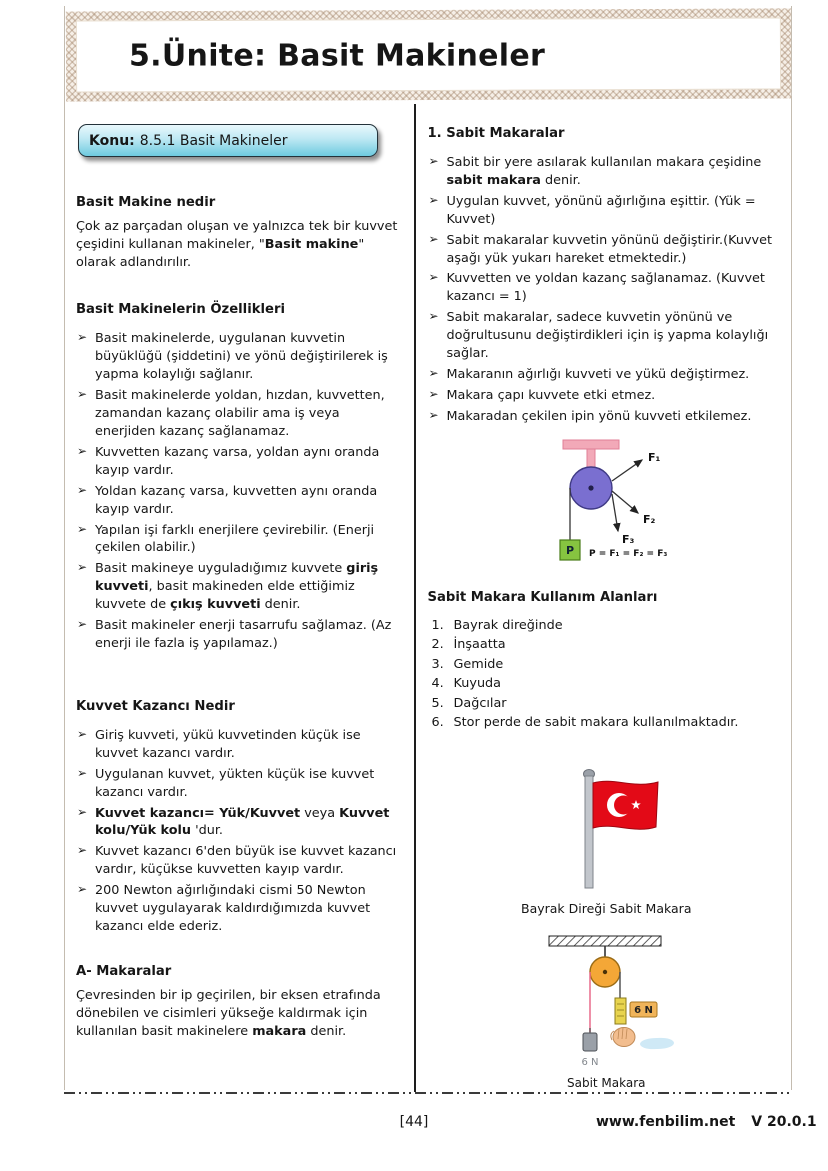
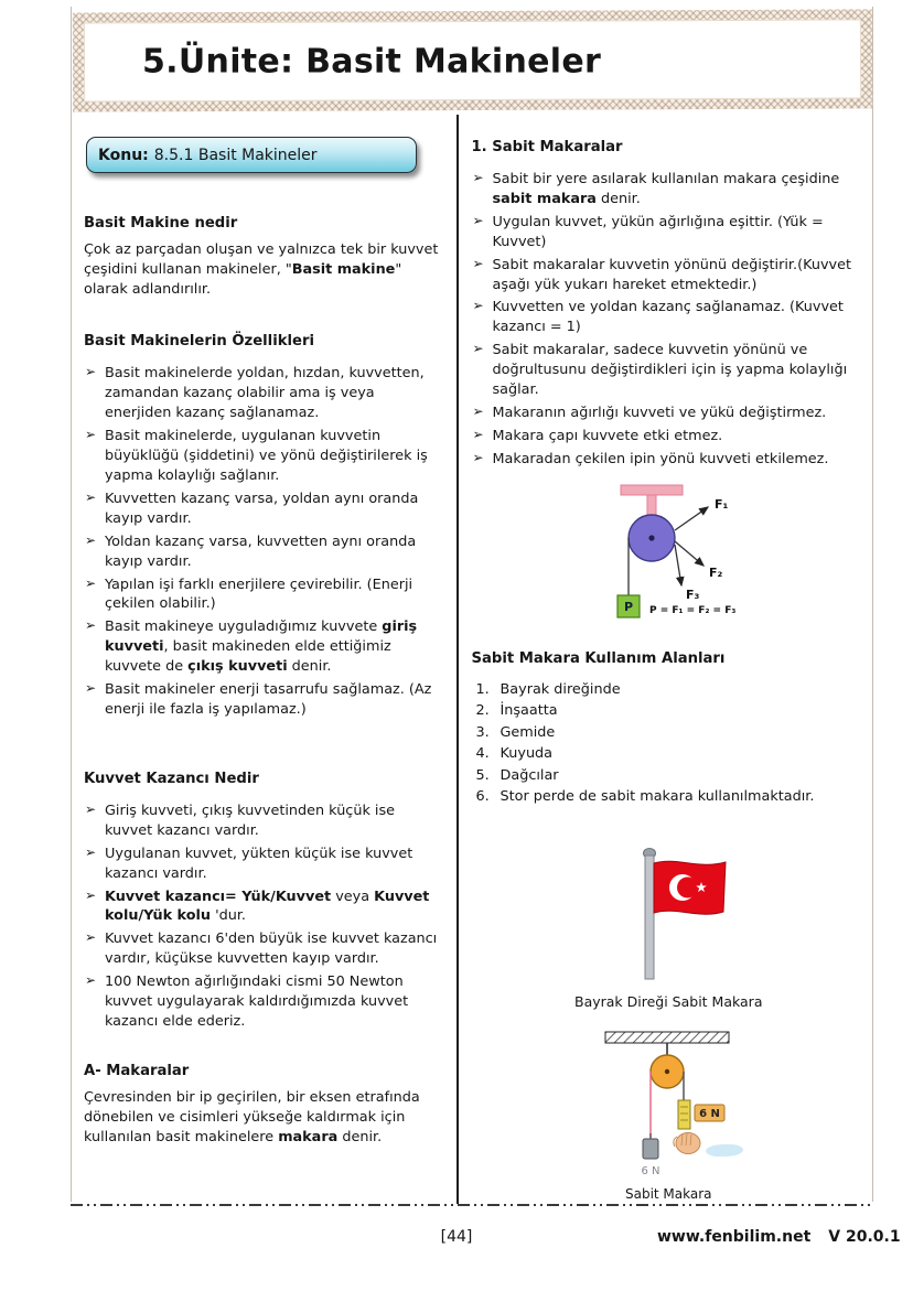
  5.Ünite: Basit Makineler
  Konu:
  8.5.1 Basit Makineler
  Basit Makine nedir
  Çok az parçadan oluşan ve yalnızca tek bir kuvvet çeşidini kullanan makineler, "Basit makine" olarak adlandırılır.
  Basit Makinelerin Özellikleri
  ➢
- Basit makinelerde, uygulanan kuvvetin büyüklüğü (şiddetini) ve yönü değiştirilerek iş yapma kolaylığı sağlanır.
+ Basit makinelerde yoldan, hızdan, kuvvetten, zamandan kazanç olabilir ama iş veya enerjiden kazanç sağlanamaz.
  ➢
- Basit makinelerde yoldan, hızdan, kuvvetten, zamandan kazanç olabilir ama iş veya enerjiden kazanç sağlanamaz.
+ Basit makinelerde, uygulanan kuvvetin büyüklüğü (şiddetini) ve yönü değiştirilerek iş yapma kolaylığı sağlanır.
  ➢
  Kuvvetten kazanç varsa, yoldan aynı oranda kayıp vardır.
  ➢
  Yoldan kazanç varsa, kuvvetten aynı oranda kayıp vardır.
  ➢
  Yapılan işi farklı enerjilere çevirebilir. (Enerji çekilen olabilir.)
  ➢
  Basit makineye uyguladığımız kuvvete giriş kuvveti, basit makineden elde ettiğimiz kuvvete de çıkış kuvveti denir.
  ➢
  Basit makineler enerji tasarrufu sağlamaz. (Az enerji ile fazla iş yapılamaz.)
  Kuvvet Kazancı Nedir
  ➢
- Giriş kuvveti, yükü kuvvetinden küçük ise kuvvet kazancı vardır.
+ Giriş kuvveti, çıkış kuvvetinden küçük ise kuvvet kazancı vardır.
  ➢
  Uygulanan kuvvet, yükten küçük ise kuvvet kazancı vardır.
  ➢
  Kuvvet kazancı= Yük/Kuvvet veya Kuvvet kolu/Yük kolu 'dur.
  ➢
  Kuvvet kazancı 6'den büyük ise kuvvet kazancı vardır, küçükse kuvvetten kayıp vardır.
  ➢
- 200 Newton ağırlığındaki cismi 50 Newton kuvvet uygulayarak kaldırdığımızda kuvvet kazancı elde ederiz.
+ 100 Newton ağırlığındaki cismi 50 Newton kuvvet uygulayarak kaldırdığımızda kuvvet kazancı elde ederiz.
  A- Makaralar
  Çevresinden bir ip geçirilen, bir eksen etrafında dönebilen ve cisimleri yükseğe kaldırmak için kullanılan basit makinelere makara denir.
  1. Sabit Makaralar
  ➢
  Sabit bir yere asılarak kullanılan makara çeşidine sabit makara denir.
  ➢
- Uygulan kuvvet, yönünü ağırlığına eşittir. (Yük = Kuvvet)
+ Uygulan kuvvet, yükün ağırlığına eşittir. (Yük = Kuvvet)
  ➢
  Sabit makaralar kuvvetin yönünü değiştirir.(Kuvvet aşağı yük yukarı hareket etmektedir.)
  ➢
  Kuvvetten ve yoldan kazanç sağlanamaz. (Kuvvet kazancı = 1)
  ➢
  Sabit makaralar, sadece kuvvetin yönünü ve doğrultusunu değiştirdikleri için iş yapma kolaylığı sağlar.
  ➢
  Makaranın ağırlığı kuvveti ve yükü değiştirmez.
  ➢
  Makara çapı kuvvete etki etmez.
  ➢
  Makaradan çekilen ipin yönü kuvveti etkilemez.
  F₁
  F₂
  F₃
  P
  P = F₁ = F₂ = F₃
  Sabit Makara Kullanım Alanları
  1.
  Bayrak direğinde
  2.
  İnşaatta
  3.
  Gemide
  4.
  Kuyuda
  5.
  Dağcılar
  6.
  Stor perde de sabit makara kullanılmaktadır.
  Bayrak Direği Sabit Makara
  6 N
  6 N
  Sabit Makara
  [44]
  www.fenbilim.net V 20.0.1
